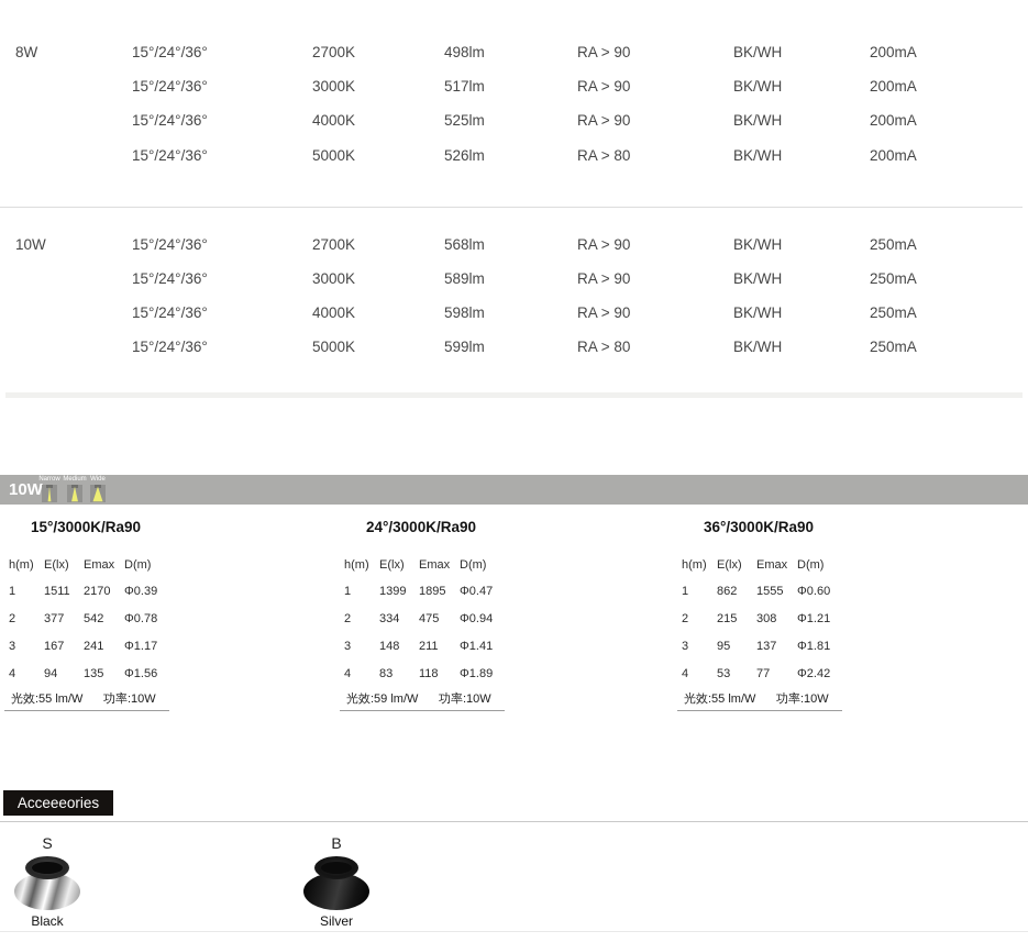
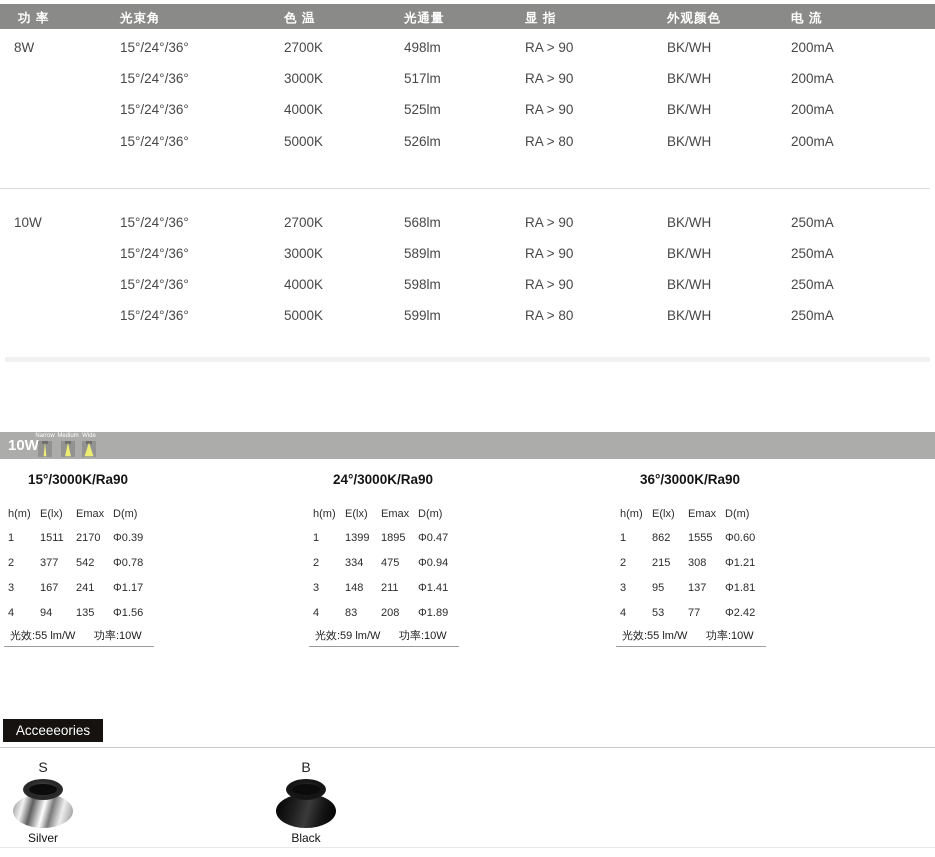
+ 功 率
+ 光束角
+ 色 温
+ 光通量
+ 显 指
+ 外观颜色
+ 电 流
  8W
  15°/24°/36°
  2700K
  498lm
  RA > 90
  BK/WH
  200mA
  15°/24°/36°
  3000K
  517lm
  RA > 90
  BK/WH
  200mA
  15°/24°/36°
  4000K
  525lm
  RA > 90
  BK/WH
  200mA
  15°/24°/36°
  5000K
  526lm
  RA > 80
  BK/WH
  200mA
  10W
  15°/24°/36°
  2700K
  568lm
  RA > 90
  BK/WH
  250mA
  15°/24°/36°
  3000K
  589lm
  RA > 90
  BK/WH
  250mA
  15°/24°/36°
  4000K
  598lm
  RA > 90
  BK/WH
  250mA
  15°/24°/36°
  5000K
  599lm
  RA > 80
  BK/WH
  250mA
  10W
  15°/3000K/Ra90
  h(m)
  E(lx)
  Emax
  D(m)
  1
  1511
  2170
  Φ0.39
  2
  377
  542
  Φ0.78
  3
  167
  241
  Φ1.17
  4
  94
  135
  Φ1.56
  光效:55 lm/W
  功率:10W
  24°/3000K/Ra90
  h(m)
  E(lx)
  Emax
  D(m)
  1
  1399
  1895
  Φ0.47
  2
  334
  475
  Φ0.94
  3
  148
  211
  Φ1.41
  4
  83
- 118
+ 208
  Φ1.89
  光效:59 lm/W
  功率:10W
  36°/3000K/Ra90
  h(m)
  E(lx)
  Emax
  D(m)
  1
  862
  1555
  Φ0.60
  2
  215
  308
  Φ1.21
  3
  95
  137
  Φ1.81
  4
  53
  77
  Φ2.42
  光效:55 lm/W
  功率:10W
  Acceeeories
  S
- Black
+ Silver
  B
- Silver
+ Black
